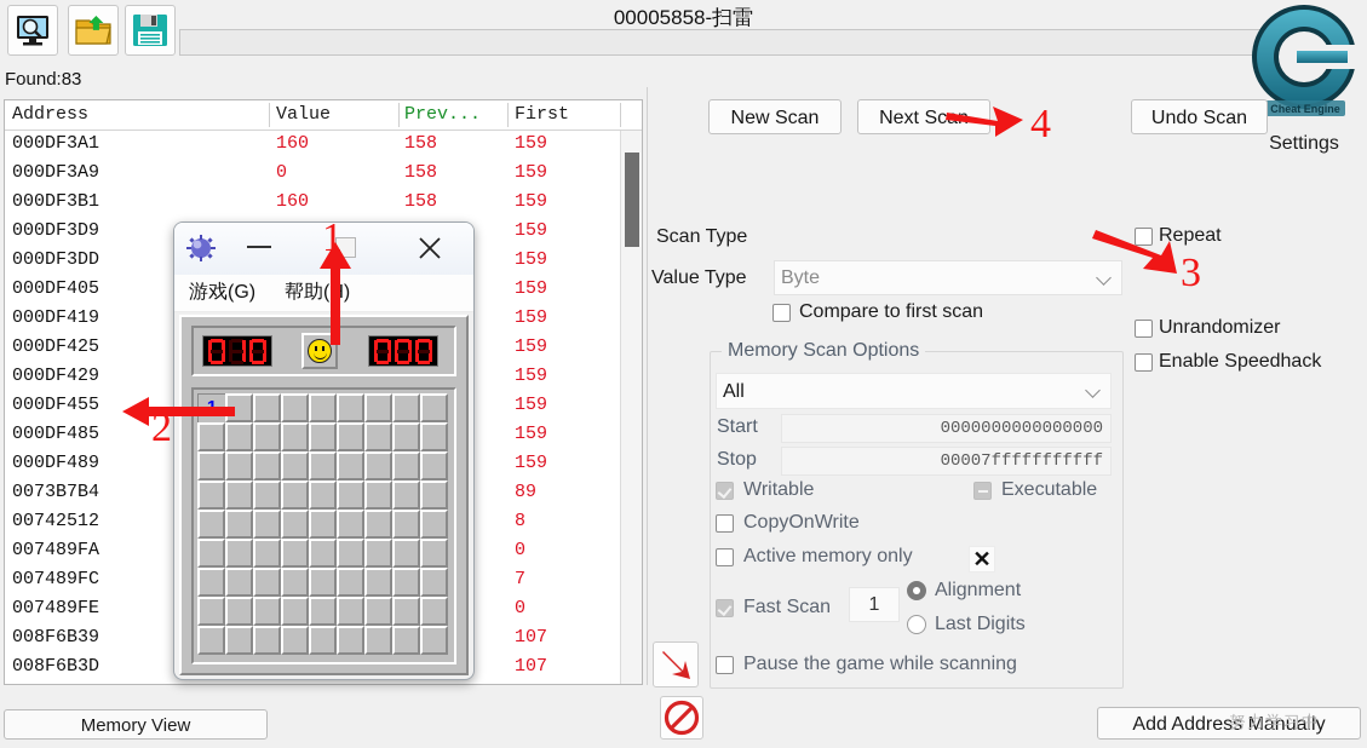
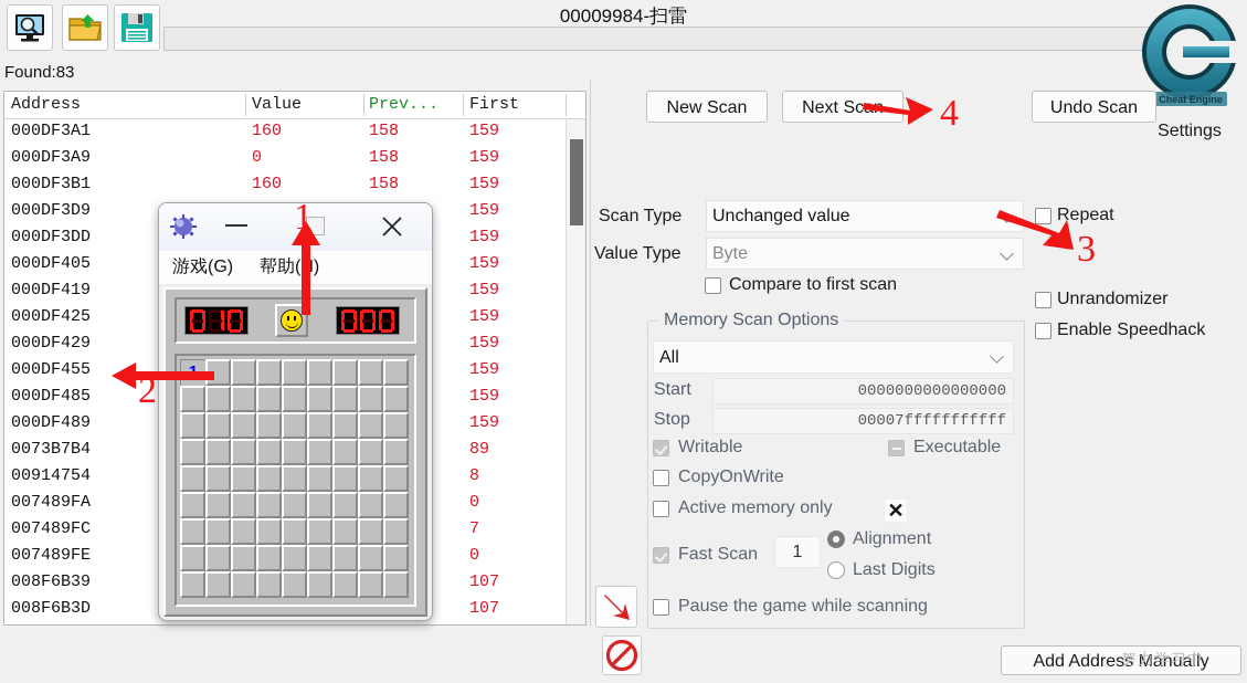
- 00005858-扫雷
+ 00009984-扫雷
  Cheat Engine
  Settings
  Found:83
  Address
  Value
  Prev...
  First
  000DF3A1
  160
  158
  159
  000DF3A9
  0
  158
  159
  000DF3B1
  160
  158
  159
  000DF3D9
  159
  000DF3DD
  159
  000DF405
  159
  000DF419
  159
  000DF425
  159
  000DF429
  159
  000DF455
  159
  000DF485
  159
  000DF489
  159
  0073B7B4
  89
- 00742512
+ 00914754
  8
  007489FA
  0
  007489FC
  7
  007489FE
  0
  008F6B39
  107
  008F6B3D
  107
  New Scan
  Next Sc
  Undo Scan
  Scan Type
+ Unchanged value
  Value Type
  Byte
  Compare to first scan
  Repeat
  Unrandomizer
  Enable Speedhack
  Memory Scan Options
  All
  Start
  0000000000000000
  Stop
  00007fffffffffff
  Writable
  Executable
  CopyOnWrite
  Active memory only
  ✕
  Fast Scan
  1
  Alignment
  Last Digits
  Pause the game while scanning
- Memory View
  Add Address Manually
  努力学习中
  游戏(G)
  帮助()
  1
  2
  3
  4
